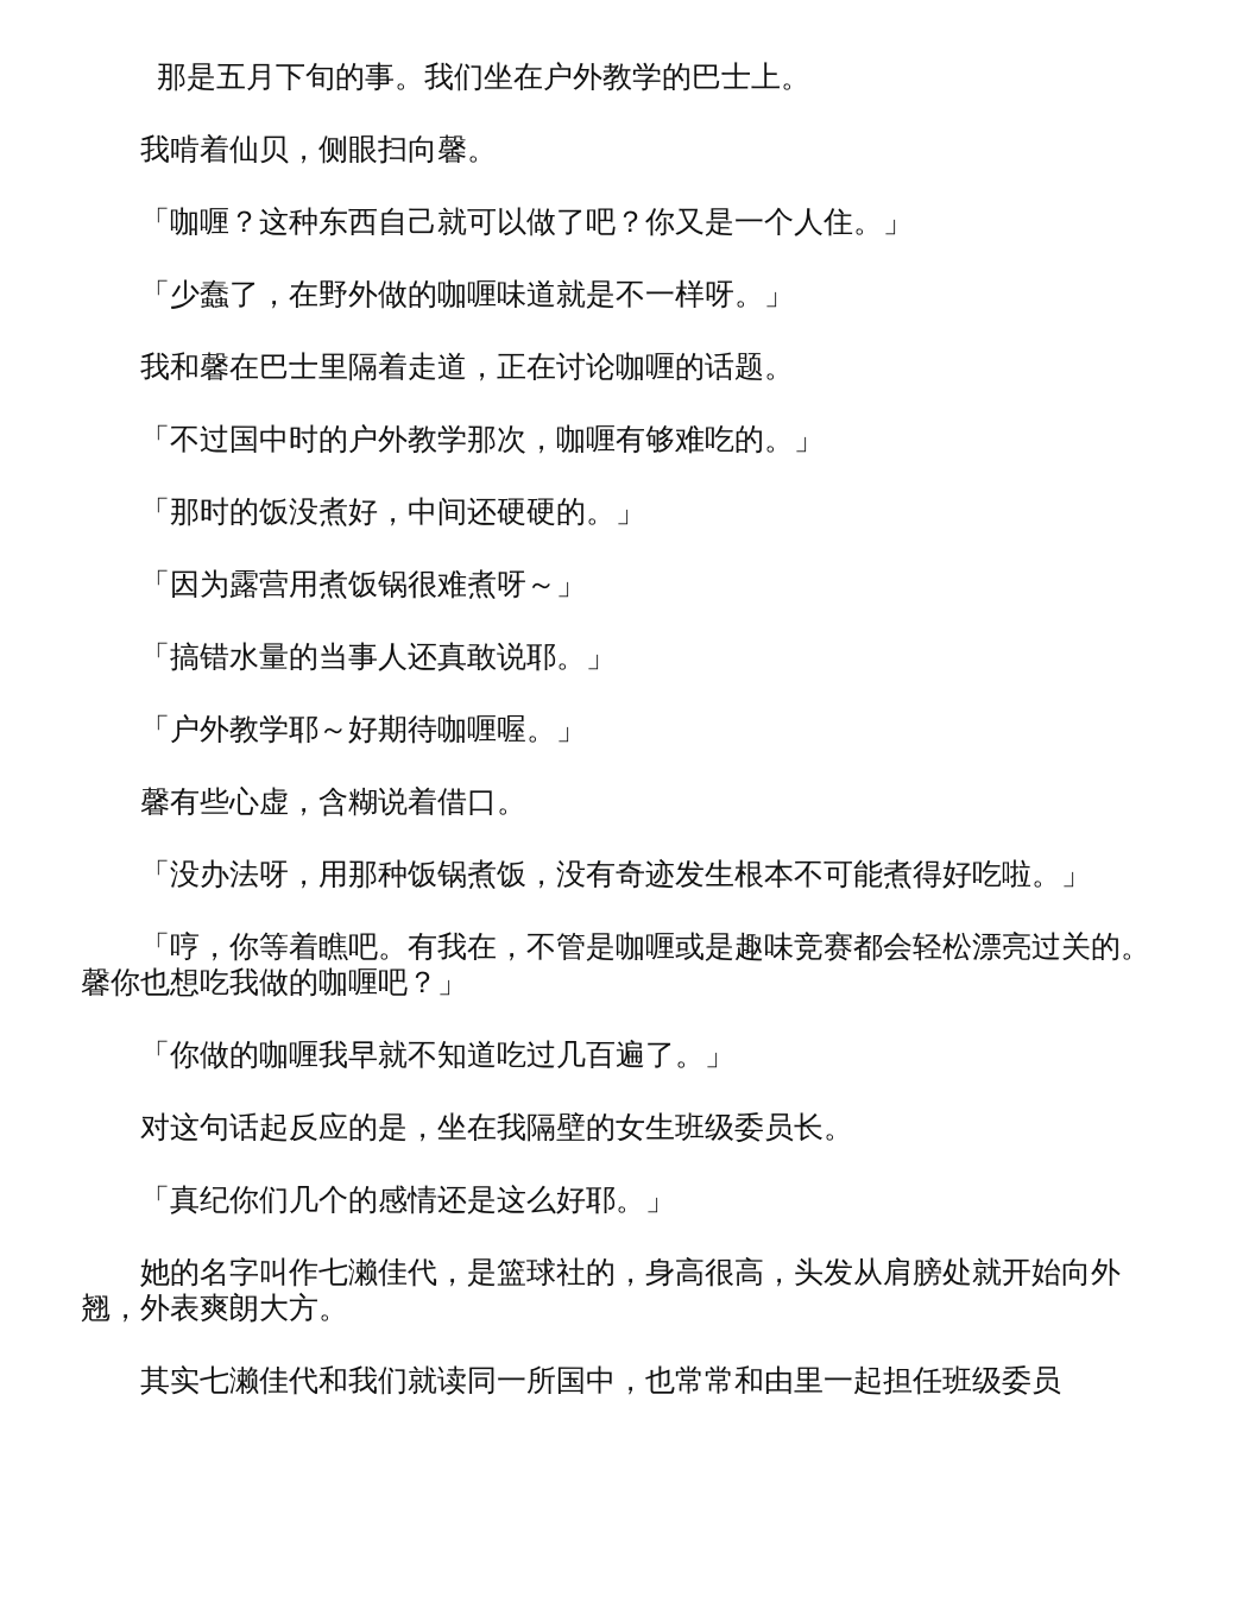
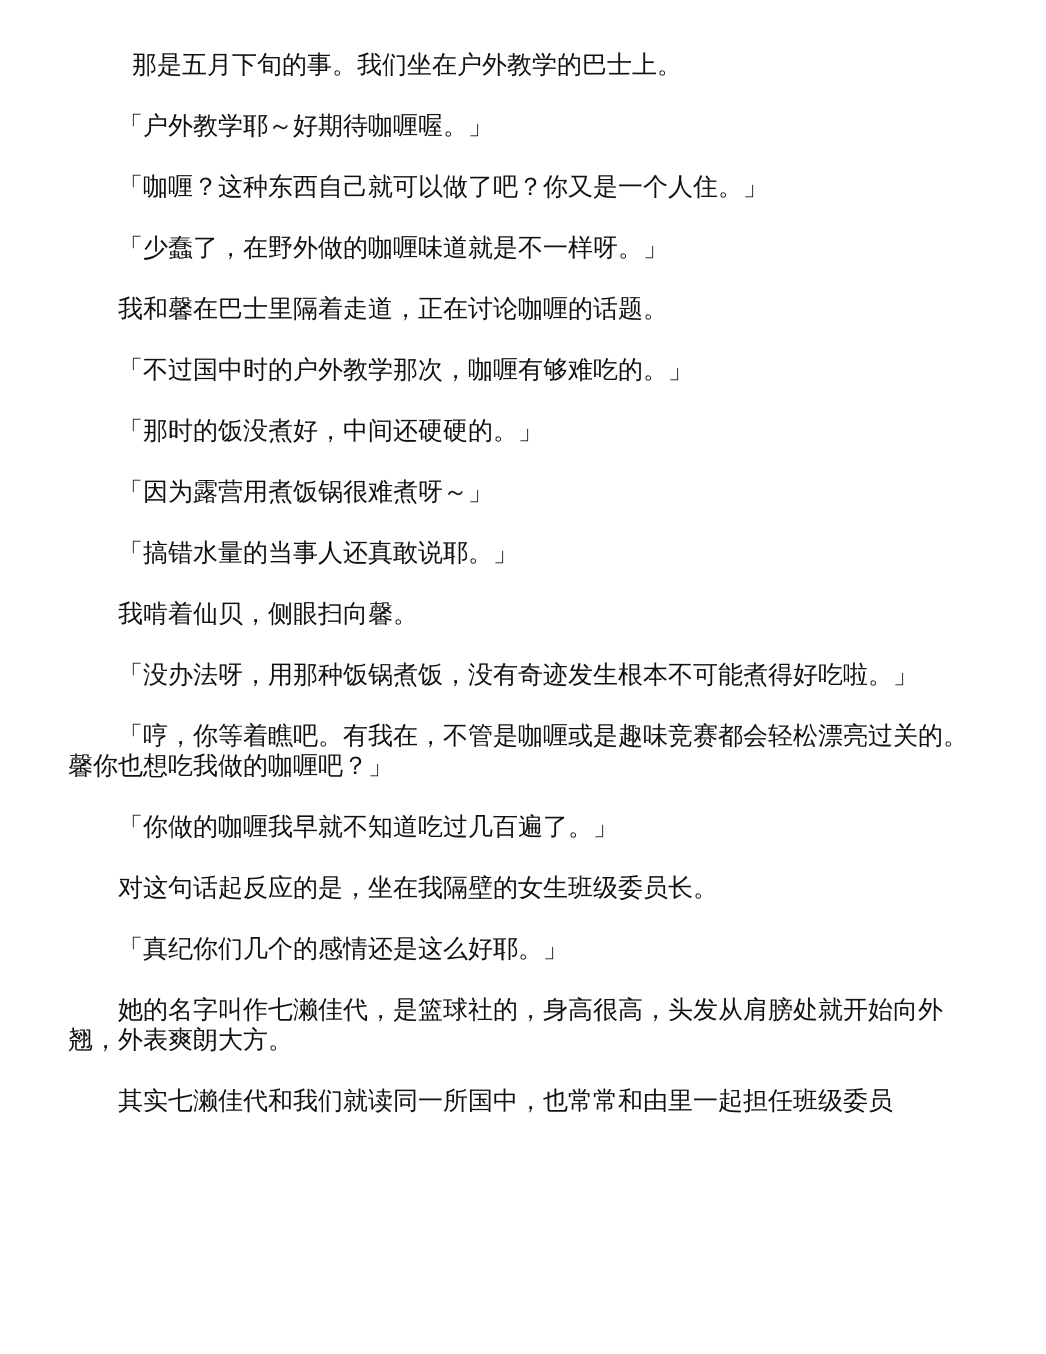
  那是五月下旬的事。我们坐在户外教学的巴士上。
- 我啃着仙贝，侧眼扫向馨。
+ 「户外教学耶～好期待咖喱喔。」
  「咖喱？这种东西自己就可以做了吧？你又是一个人住。」
  「少蠢了，在野外做的咖喱味道就是不一样呀。」
  我和馨在巴士里隔着走道，正在讨论咖喱的话题。
  「不过国中时的户外教学那次，咖喱有够难吃的。」
  「那时的饭没煮好，中间还硬硬的。」
  「因为露营用煮饭锅很难煮呀～」
  「搞错水量的当事人还真敢说耶。」
- 「户外教学耶～好期待咖喱喔。」
+ 我啃着仙贝，侧眼扫向馨。
- 馨有些心虚，含糊说着借口。
  「没办法呀，用那种饭锅煮饭，没有奇迹发生根本不可能煮得好吃啦。」
  「哼，你等着瞧吧。有我在，不管是咖喱或是趣味竞赛都会轻松漂亮过关的。馨你也想吃我做的咖喱吧？」
  「你做的咖喱我早就不知道吃过几百遍了。」
  对这句话起反应的是，坐在我隔壁的女生班级委员长。
  「真纪你们几个的感情还是这么好耶。」
  她的名字叫作七濑佳代，是篮球社的，身高很高，头发从肩膀处就开始向外翘，外表爽朗大方。
  其实七濑佳代和我们就读同一所国中，也常常和由里一起担任班级委员
